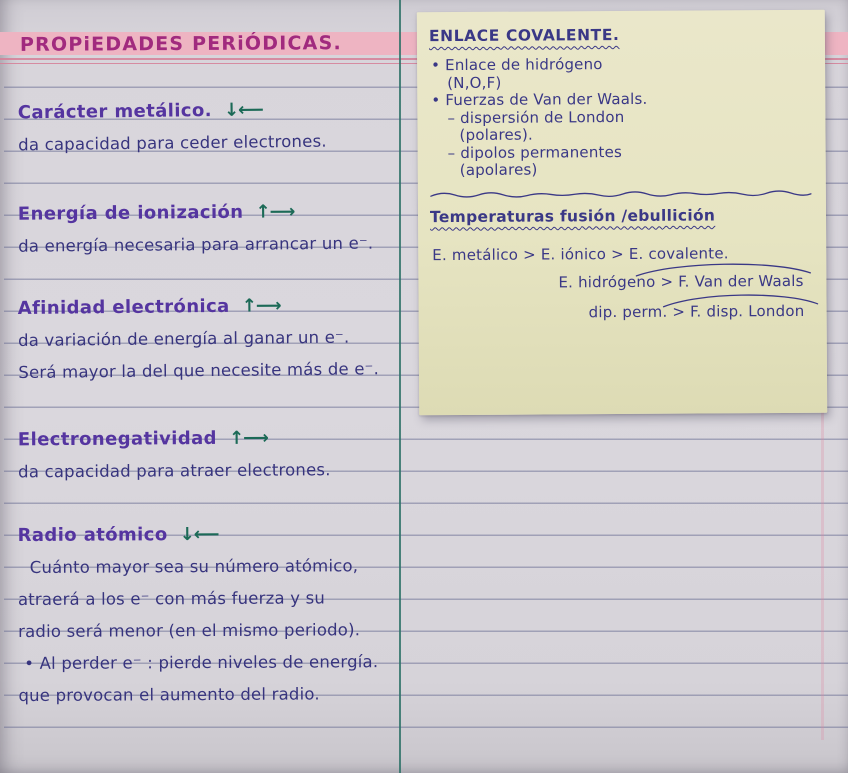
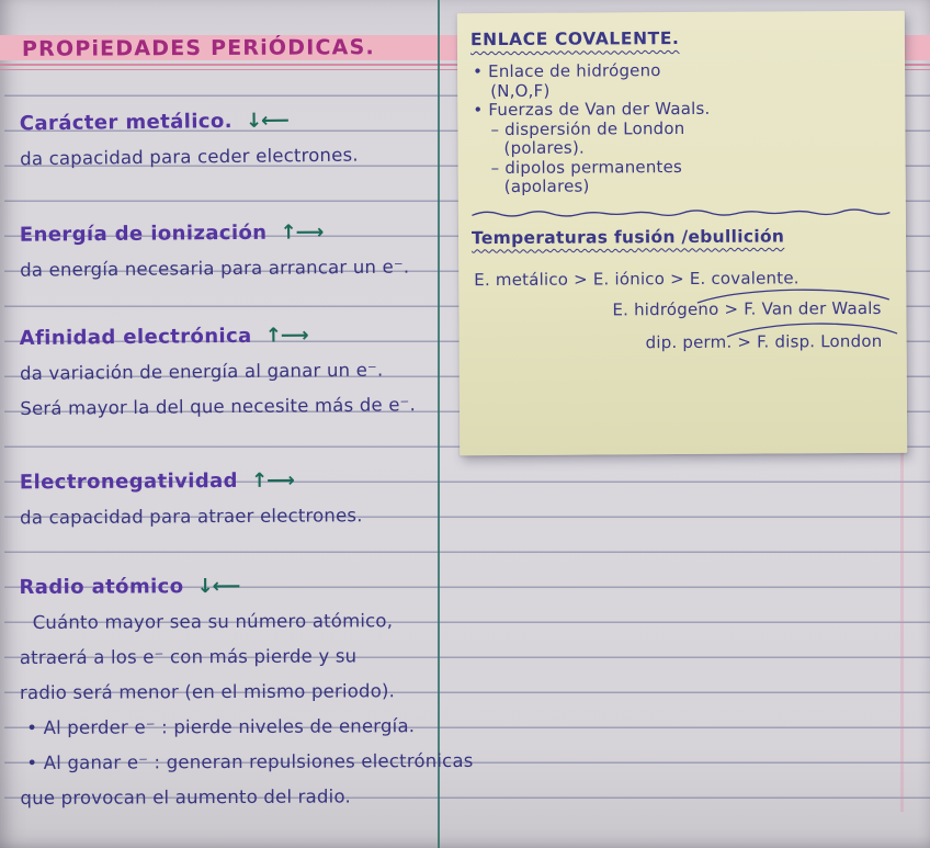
  PROPiEDADES PERiÓDICAS.
  Carácter metálico. ↓⟵
  da capacidad para ceder electrones.
  Energía de ionización ↑⟶
  da energía necesaria para arrancar un e⁻.
  Afinidad electrónica ↑⟶
  da variación de energía al ganar un e⁻.
  Será mayor la del que necesite más de e⁻.
  Electronegatividad ↑⟶
  da capacidad para atraer electrones.
  Radio atómico ↓⟵
  Cuánto mayor sea su número atómico,
- atraerá a los e⁻ con más fuerza y su
+ atraerá a los e⁻ con más pierde y su
  radio será menor (en el mismo periodo).
  • Al perder e⁻ : pierde niveles de energía.
+ • Al ganar e⁻ : generan repulsiones electrónicas
  que provocan el aumento del radio.
  ENLACE COVALENTE.
  • Enlace de hidrógeno
  (N,O,F)
  • Fuerzas de Van der Waals.
  – dispersión de London
  (polares).
  – dipolos permanentes
  (apolares)
  Temperaturas fusión /ebullición
  E. metálico > E. iónico > E. covalente.
  E. hidrógeno > F. Van der Waals
  dip. perm. > F. disp. London
